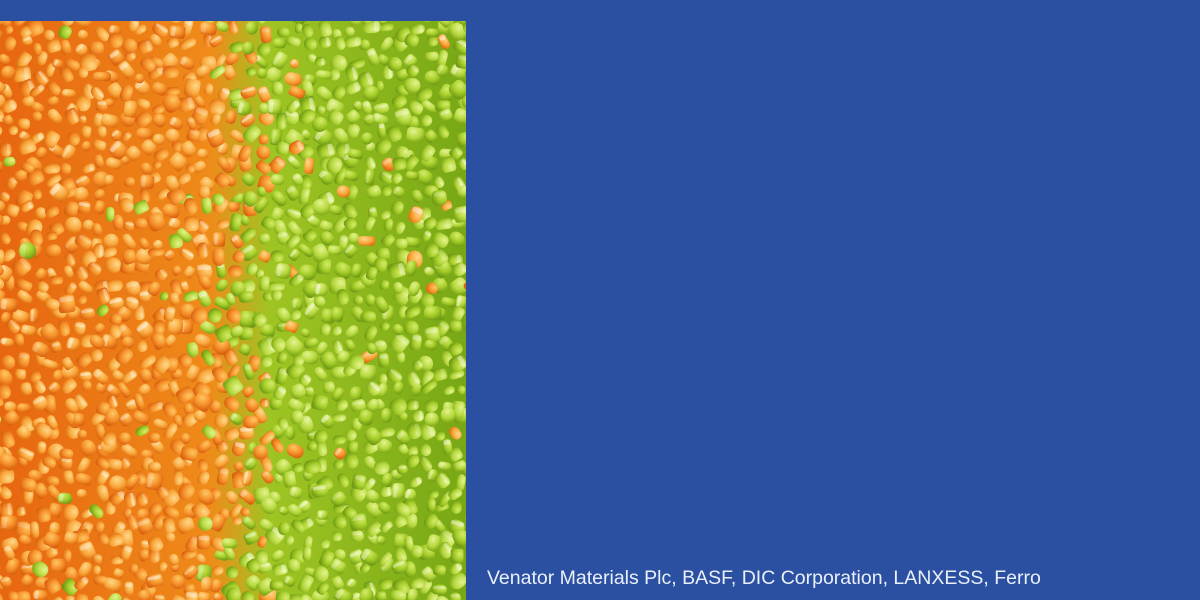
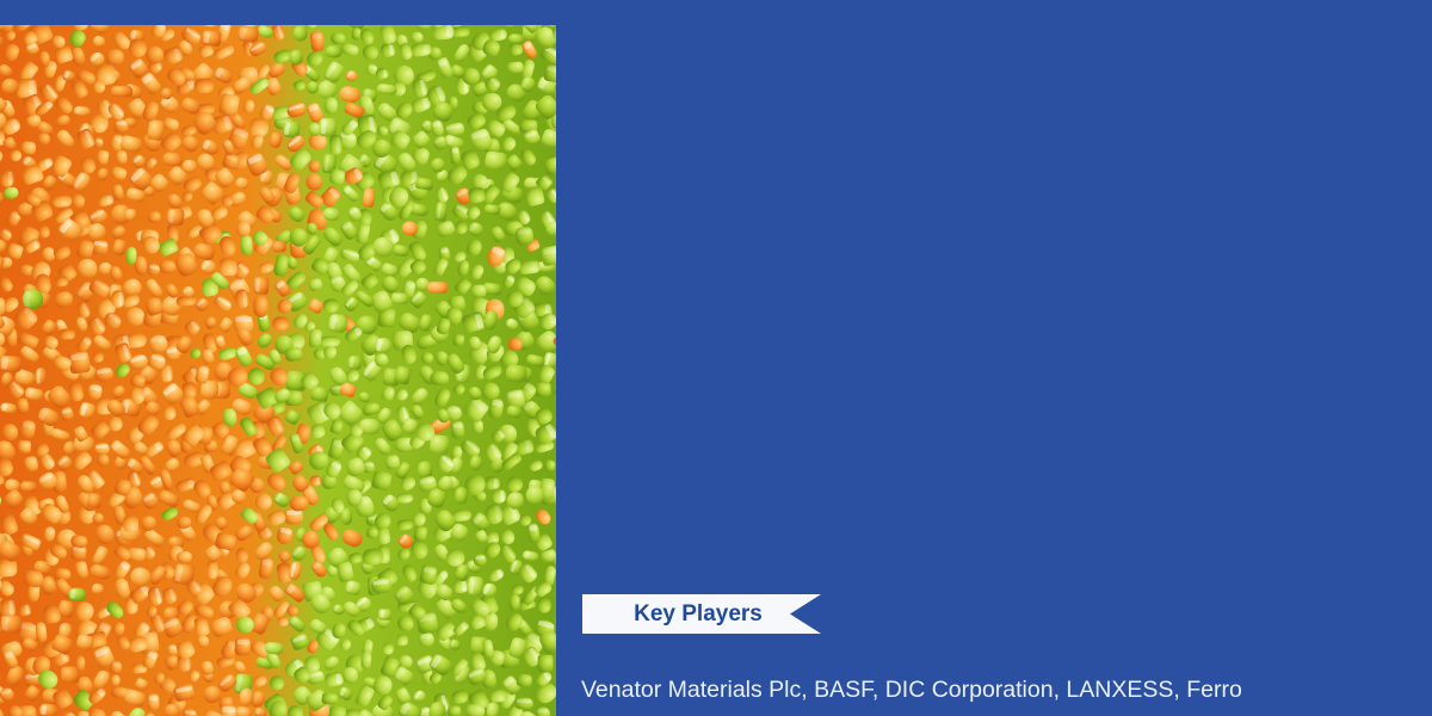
+ Key Players
  Venator Materials Plc, BASF, DIC Corporation, LANXESS, Ferro
